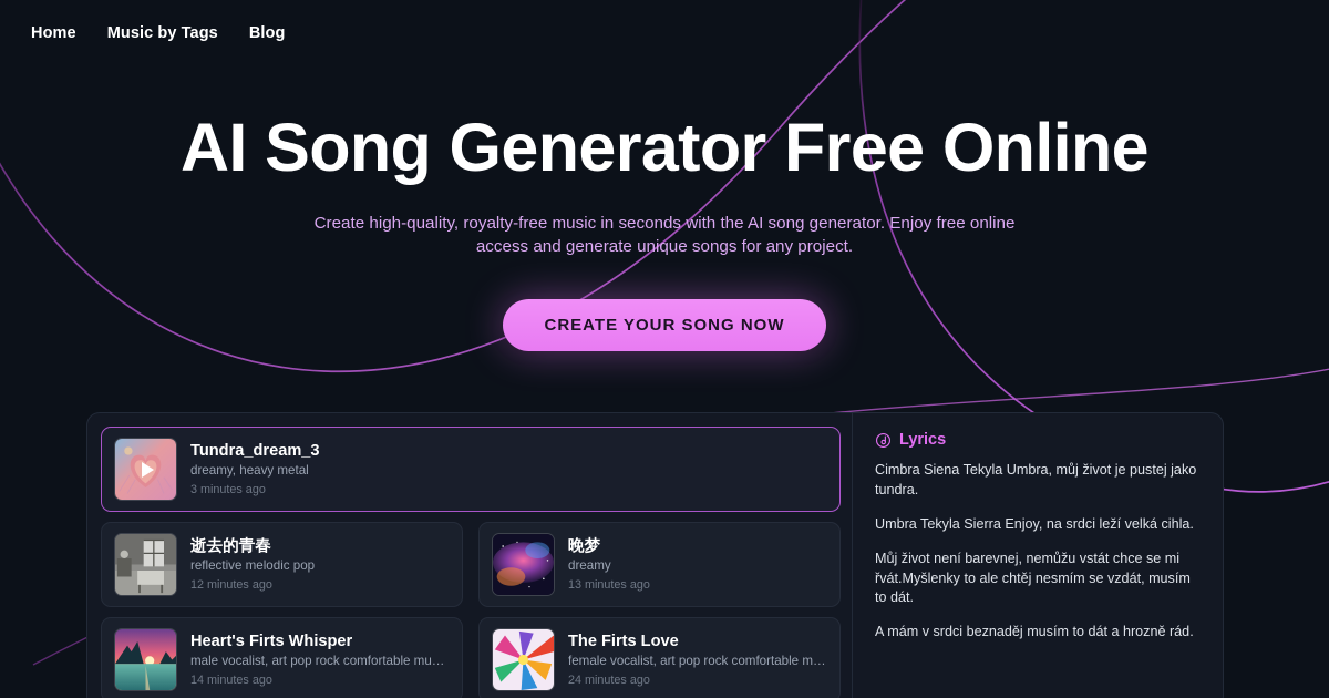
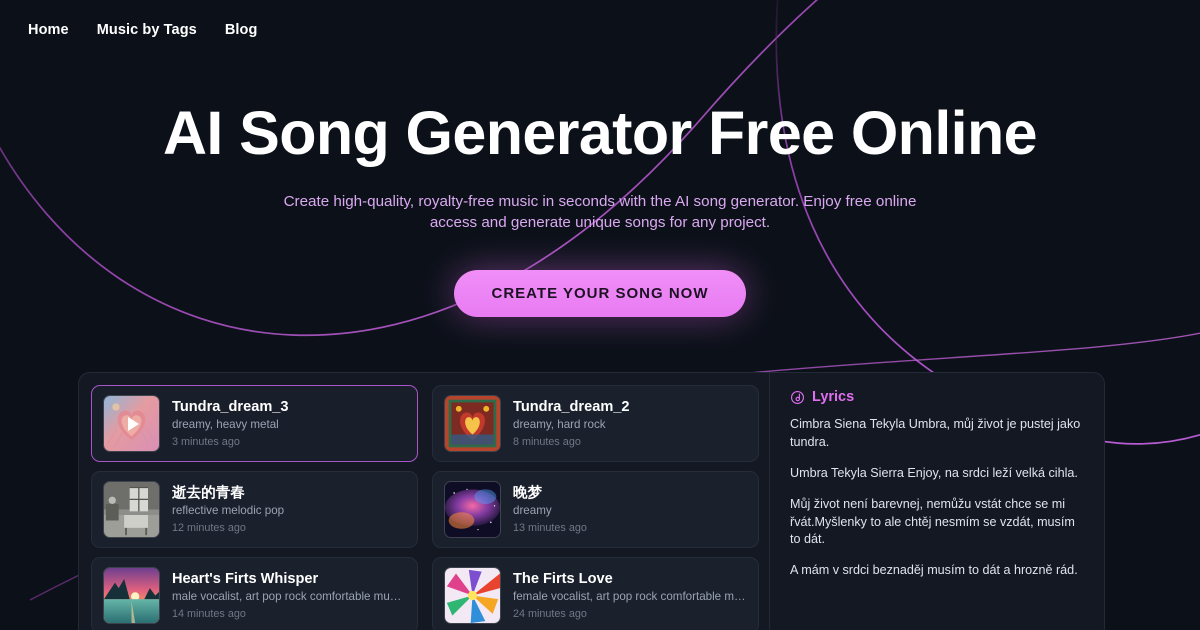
  Home
  Music by Tags
  Blog
  AI Song Generator Free Online
  Create high-quality, royalty-free music in seconds with the AI song generator. Enjoy free online access and generate unique songs for any project.
  CREATE YOUR SONG NOW
  Tundra_dream_3
  dreamy, heavy metal
  3 minutes ago
+ Tundra_dream_2
+ dreamy, hard rock
+ 8 minutes ago
  逝去的青春
  reflective melodic pop
  12 minutes ago
  晚梦
  dreamy
  13 minutes ago
  Heart's Firts Whisper
  male vocalist, art pop rock comfortable music,
  14 minutes ago
  The Firts Love
  female vocalist, art pop rock comfortable mus
  24 minutes ago
  Lyrics
  Cimbra Siena Tekyla Umbra, můj život je pustej jako tundra.
  Umbra Tekyla Sierra Enjoy, na srdci leží velká cihla.
  Můj život není barevnej, nemůžu vstát chce se mi řvát.Myšlenky to ale chtěj nesmím se vzdát, musím to dát.
  A mám v srdci beznaděj musím to dát a hrozně rád.
